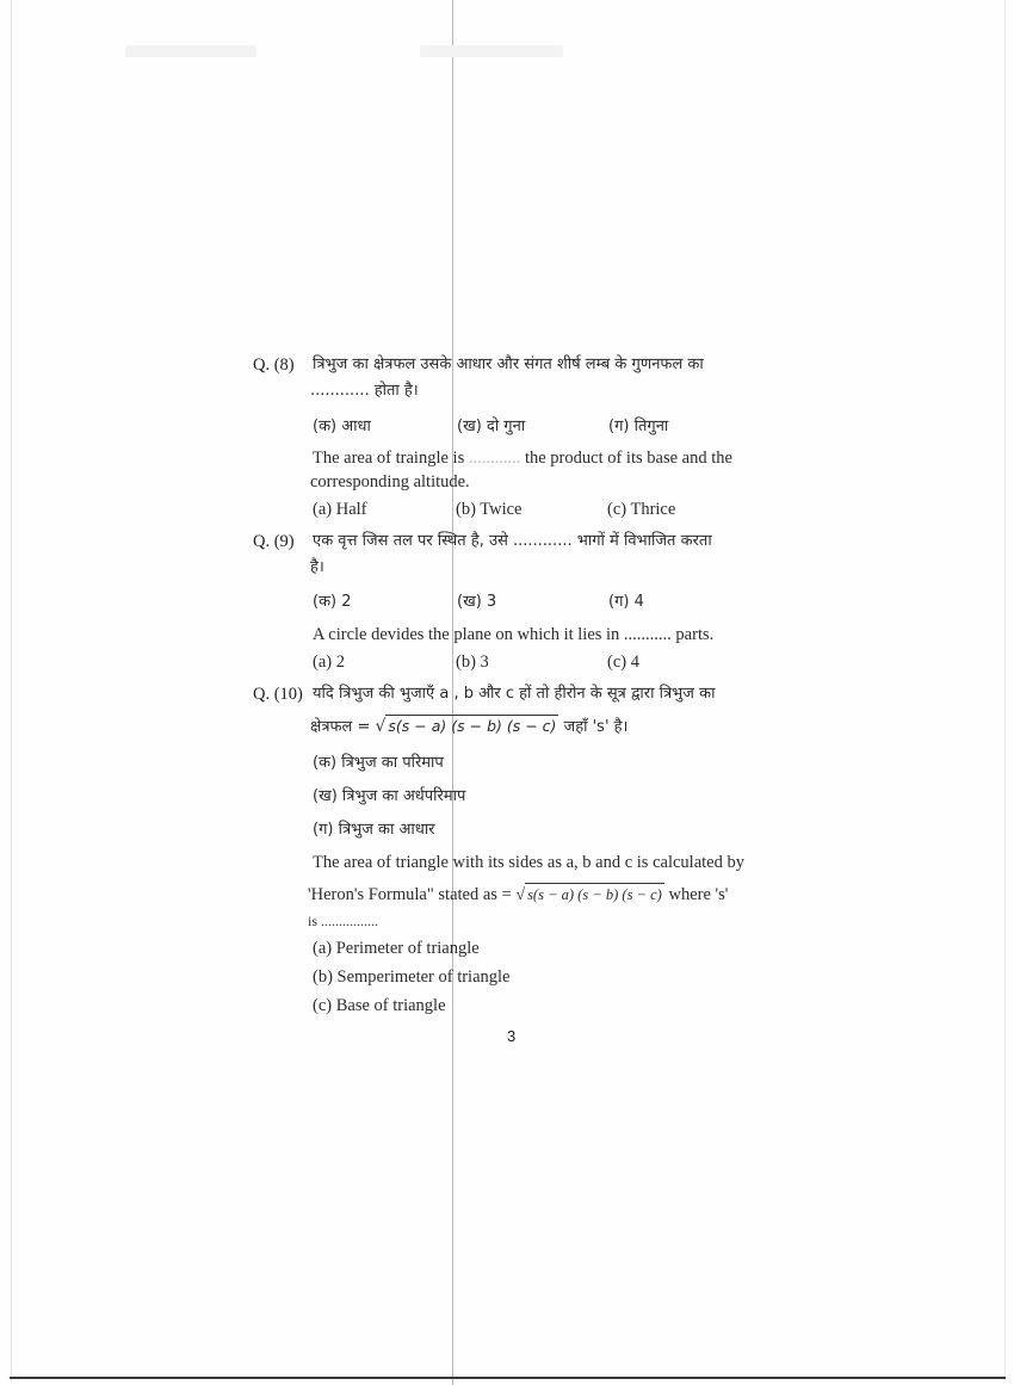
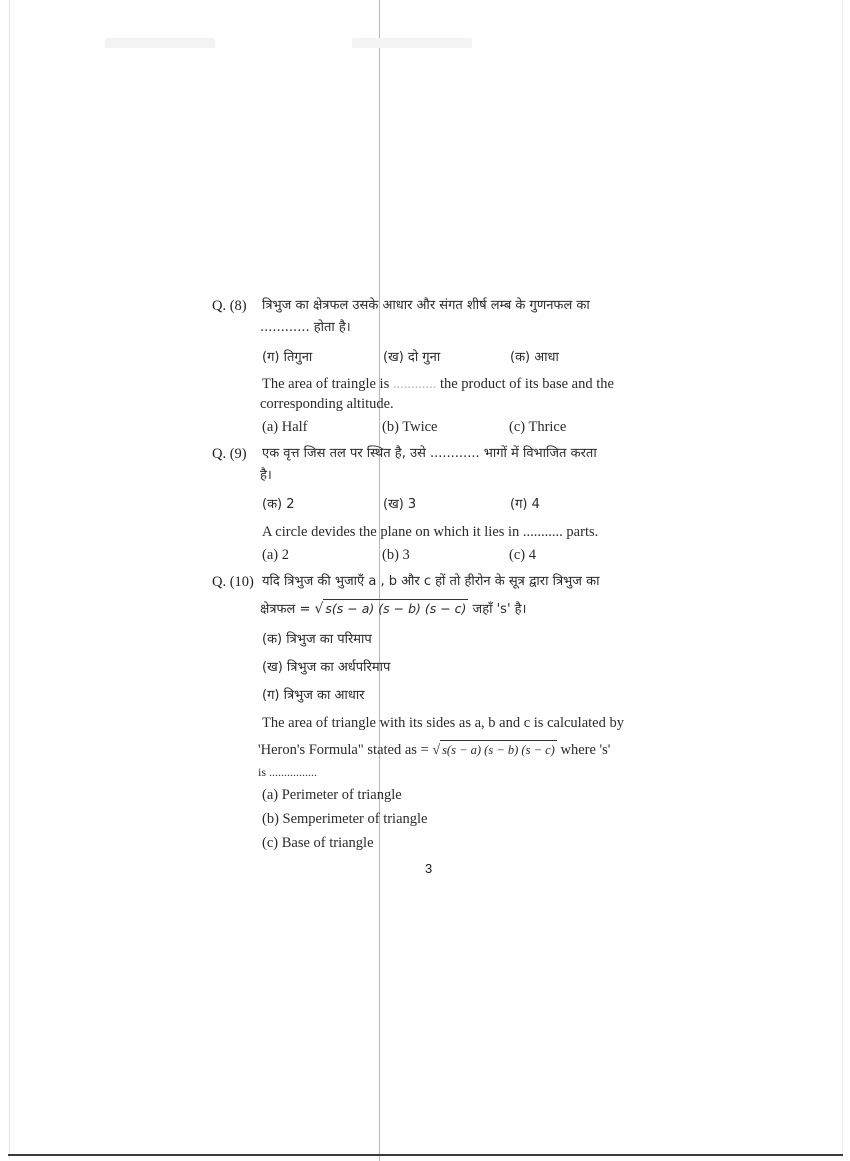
  Q. (8)
  त्रिभुज का क्षेत्रफल उसके आधार और संगत शीर्ष लम्ब के गुणनफल का
  ............ होता है।
- (क) आधा
+ (ग) तिगुना
  (ख) दो गुना
- (ग) तिगुना
+ (क) आधा
  The area of traingle is ............ the product of its base and the
  corresponding altitude.
  (a) Half
  (b) Twice
  (c) Thrice
  Q. (9)
  एक वृत्त जिस तल पर स्थित है, उसे ............ भागों में विभाजित करता
  है।
  (क) 2
  (ख) 3
  (ग) 4
  A circle devides the plane on which it lies in ........... parts.
  (a) 2
  (b) 3
  (c) 4
  Q. (10)
  यदि त्रिभुज की भुजाएँ a , b और c हों तो हीरोन के सूत्र द्वारा त्रिभुज का
  क्षेत्रफल = √ s(s − a) (s − b) (s − c) जहाँ 's' है।
  (क) त्रिभुज का परिमाप
  (ख) त्रिभुज का अर्धपरिमाप
  (ग) त्रिभुज का आधार
  The area of triangle with its sides as a, b and c is calculated by
  'Heron's Formula" stated as = √ s(s − a) (s − b) (s − c) where 's'
  is ................
  (a) Perimeter of triangle
  (b) Semperimeter of triangle
  (c) Base of triangle
  3
